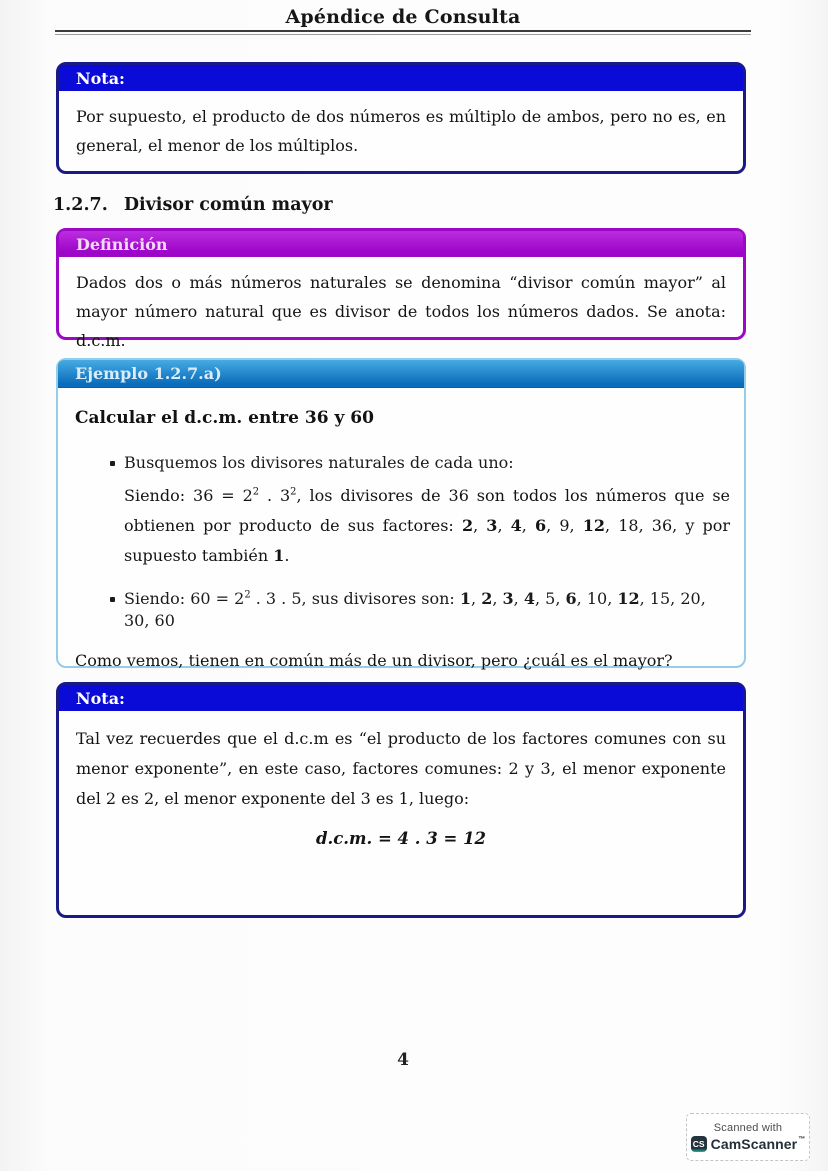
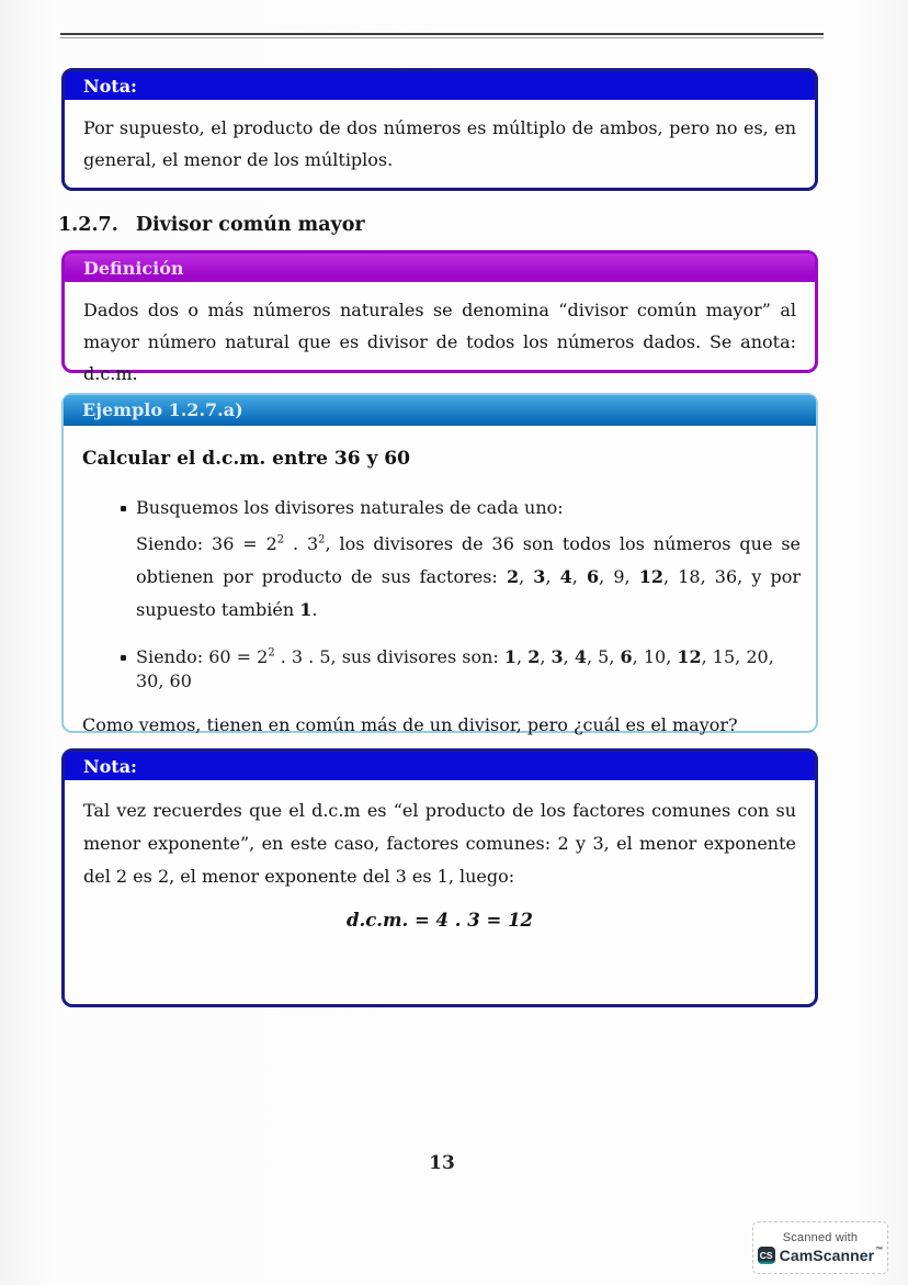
- Apéndice de Consulta
  Nota:
  Por supuesto, el producto de dos números es múltiplo de ambos, pero no es, en general, el menor de los múltiplos.
  1.2.7. Divisor común mayor
  Definición
  Dados dos o más números naturales se denomina “divisor común mayor” al mayor número natural que es divisor de todos los números dados. Se anota: d.c.m.
  Ejemplo 1.2.7.a)
  Calcular el d.c.m. entre 36 y 60
  Busquemos los divisores naturales de cada uno:
  Siendo: 36 = 22 . 32, los divisores de 36 son todos los números que se obtienen por producto de sus factores: 2, 3, 4, 6, 9, 12, 18, 36, y por supuesto también 1.
  Siendo: 60 = 22 . 3 . 5, sus divisores son: 1, 2, 3, 4, 5, 6, 10, 12, 15, 20, 30, 60
  Como vemos, tienen en común más de un divisor, pero ¿cuál es el mayor?
  Nota:
  Tal vez recuerdes que el d.c.m es “el producto de los factores comunes con su menor exponente”, en este caso, factores comunes: 2 y 3, el menor exponente del 2 es 2, el menor exponente del 3 es 1, luego:
  d.c.m. = 4 . 3 = 12
- 4
+ 13
  Scanned with
  CS
  CamScanner
